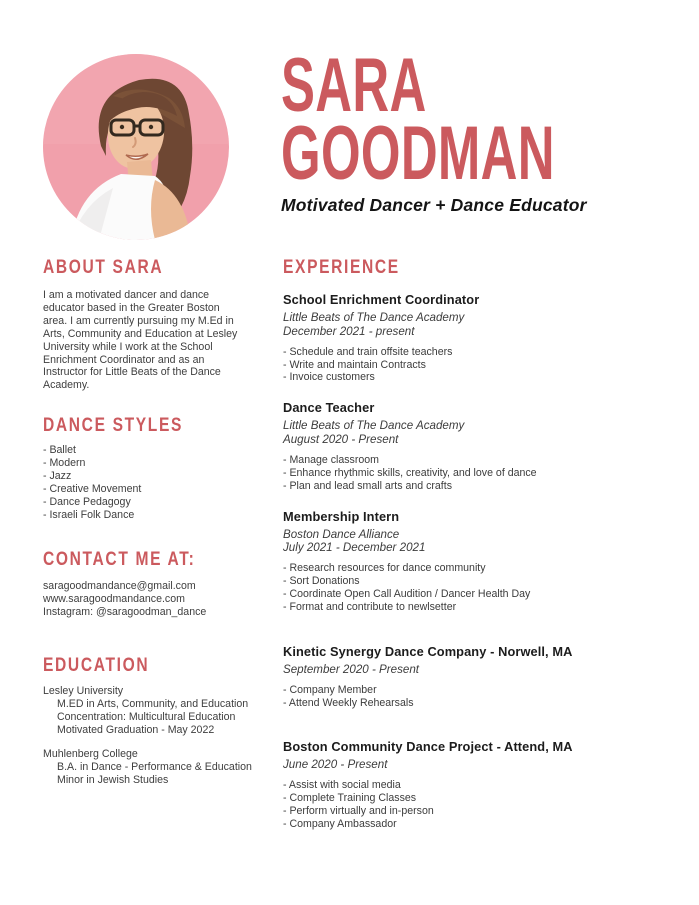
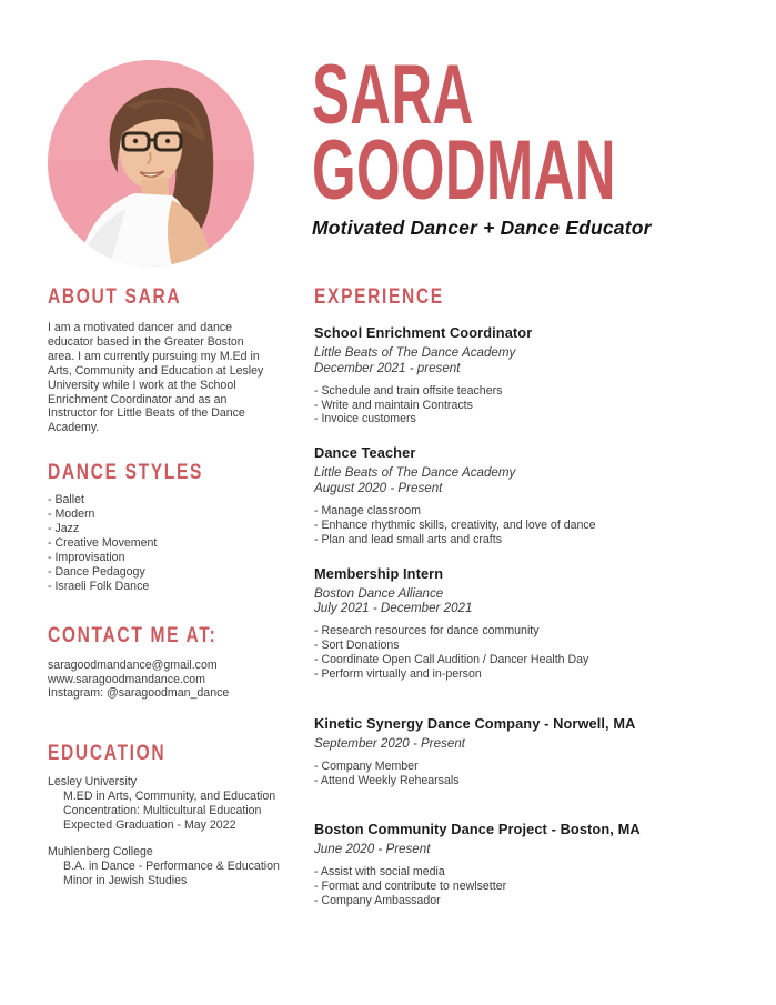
  SARA
  GOODMAN
  Motivated Dancer + Dance Educator
  ABOUT SARA
  I am a motivated dancer and dance educator based in the Greater Boston area. I am currently pursuing my M.Ed in Arts, Community and Education at Lesley University while I work at the School Enrichment Coordinator and as an Instructor for Little Beats of the Dance Academy.
  DANCE STYLES
  - Ballet
  - Modern
  - Jazz
  - Creative Movement
+ - Improvisation
  - Dance Pedagogy
  - Israeli Folk Dance
  CONTACT ME AT:
  saragoodmandance@gmail.com
  www.saragoodmandance.com
  Instagram: @saragoodman_dance
  EDUCATION
  Lesley University
  M.ED in Arts, Community, and Education
  Concentration: Multicultural Education
- Motivated Graduation - May 2022
+ Expected Graduation - May 2022
  Muhlenberg College
  B.A. in Dance - Performance & Education
  Minor in Jewish Studies
  EXPERIENCE
  School Enrichment Coordinator
  Little Beats of The Dance Academy
  December 2021 - present
  - Schedule and train offsite teachers
  - Write and maintain Contracts
  - Invoice customers
  Dance Teacher
  Little Beats of The Dance Academy
  August 2020 - Present
  - Manage classroom
  - Enhance rhythmic skills, creativity, and love of dance
  - Plan and lead small arts and crafts
  Membership Intern
  Boston Dance Alliance
  July 2021 - December 2021
  - Research resources for dance community
  - Sort Donations
  - Coordinate Open Call Audition / Dancer Health Day
- - Format and contribute to newlsetter
+ - Perform virtually and in-person
  Kinetic Synergy Dance Company - Norwell, MA
  September 2020 - Present
  - Company Member
  - Attend Weekly Rehearsals
- Boston Community Dance Project - Attend, MA
+ Boston Community Dance Project - Boston, MA
  June 2020 - Present
  - Assist with social media
- - Complete Training Classes
- - Perform virtually and in-person
+ - Format and contribute to newlsetter
  - Company Ambassador
